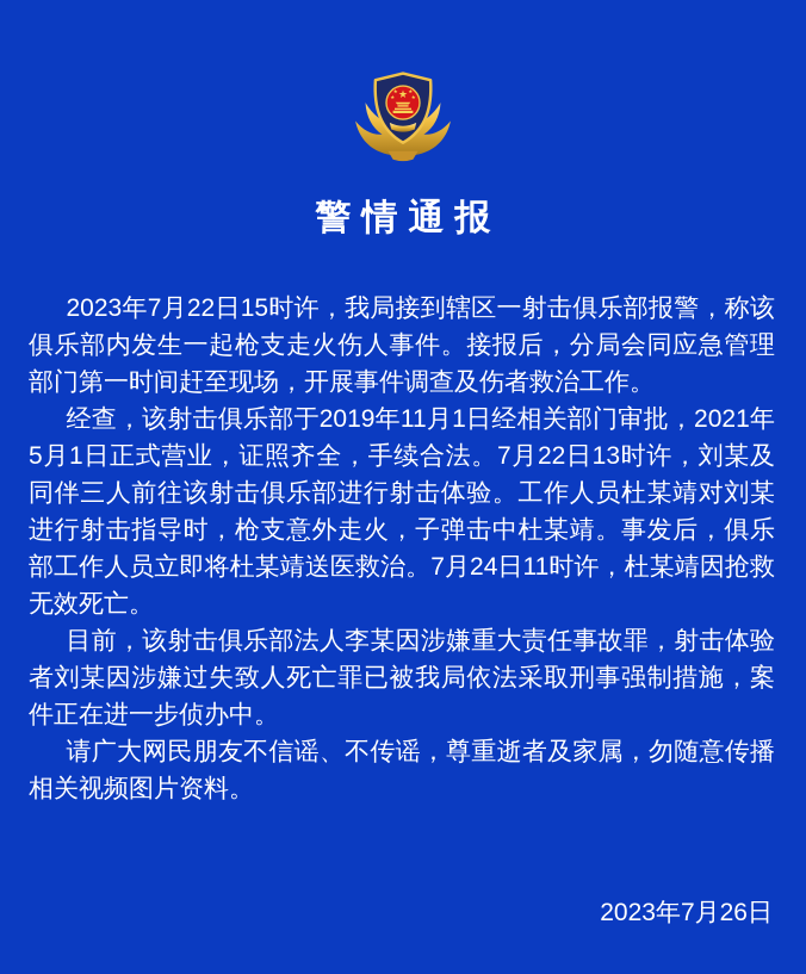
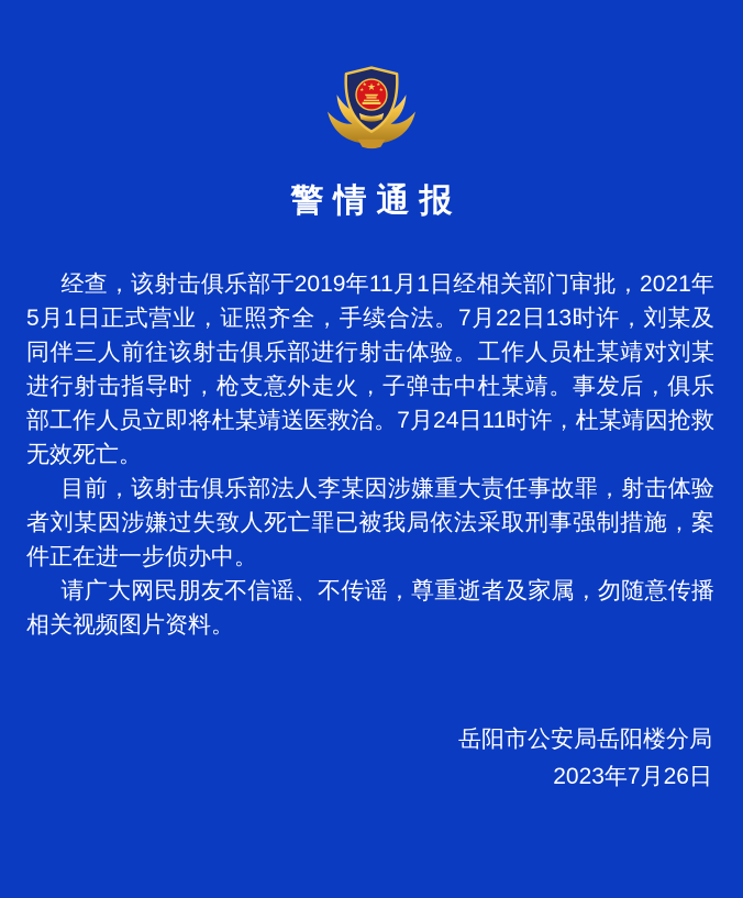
  警情通报
- 2023年7月22日15时许，我局接到辖区一射击俱乐部报警，称该俱乐部内发生一起枪支走火伤人事件。接报后，分局会同应急管理部门第一时间赶至现场，开展事件调查及伤者救治工作。
  经查，该射击俱乐部于2019年11月1日经相关部门审批，2021年5月1日正式营业，证照齐全，手续合法。7月22日13时许，刘某及同伴三人前往该射击俱乐部进行射击体验。工作人员杜某靖对刘某进行射击指导时，枪支意外走火，子弹击中杜某靖。事发后，俱乐部工作人员立即将杜某靖送医救治。7月24日11时许，杜某靖因抢救无效死亡。
  目前，该射击俱乐部法人李某因涉嫌重大责任事故罪，射击体验者刘某因涉嫌过失致人死亡罪已被我局依法采取刑事强制措施，案件正在进一步侦办中。
  请广大网民朋友不信谣、不传谣，尊重逝者及家属，勿随意传播相关视频图片资料。
+ 岳阳市公安局岳阳楼分局
  2023年7月26日
